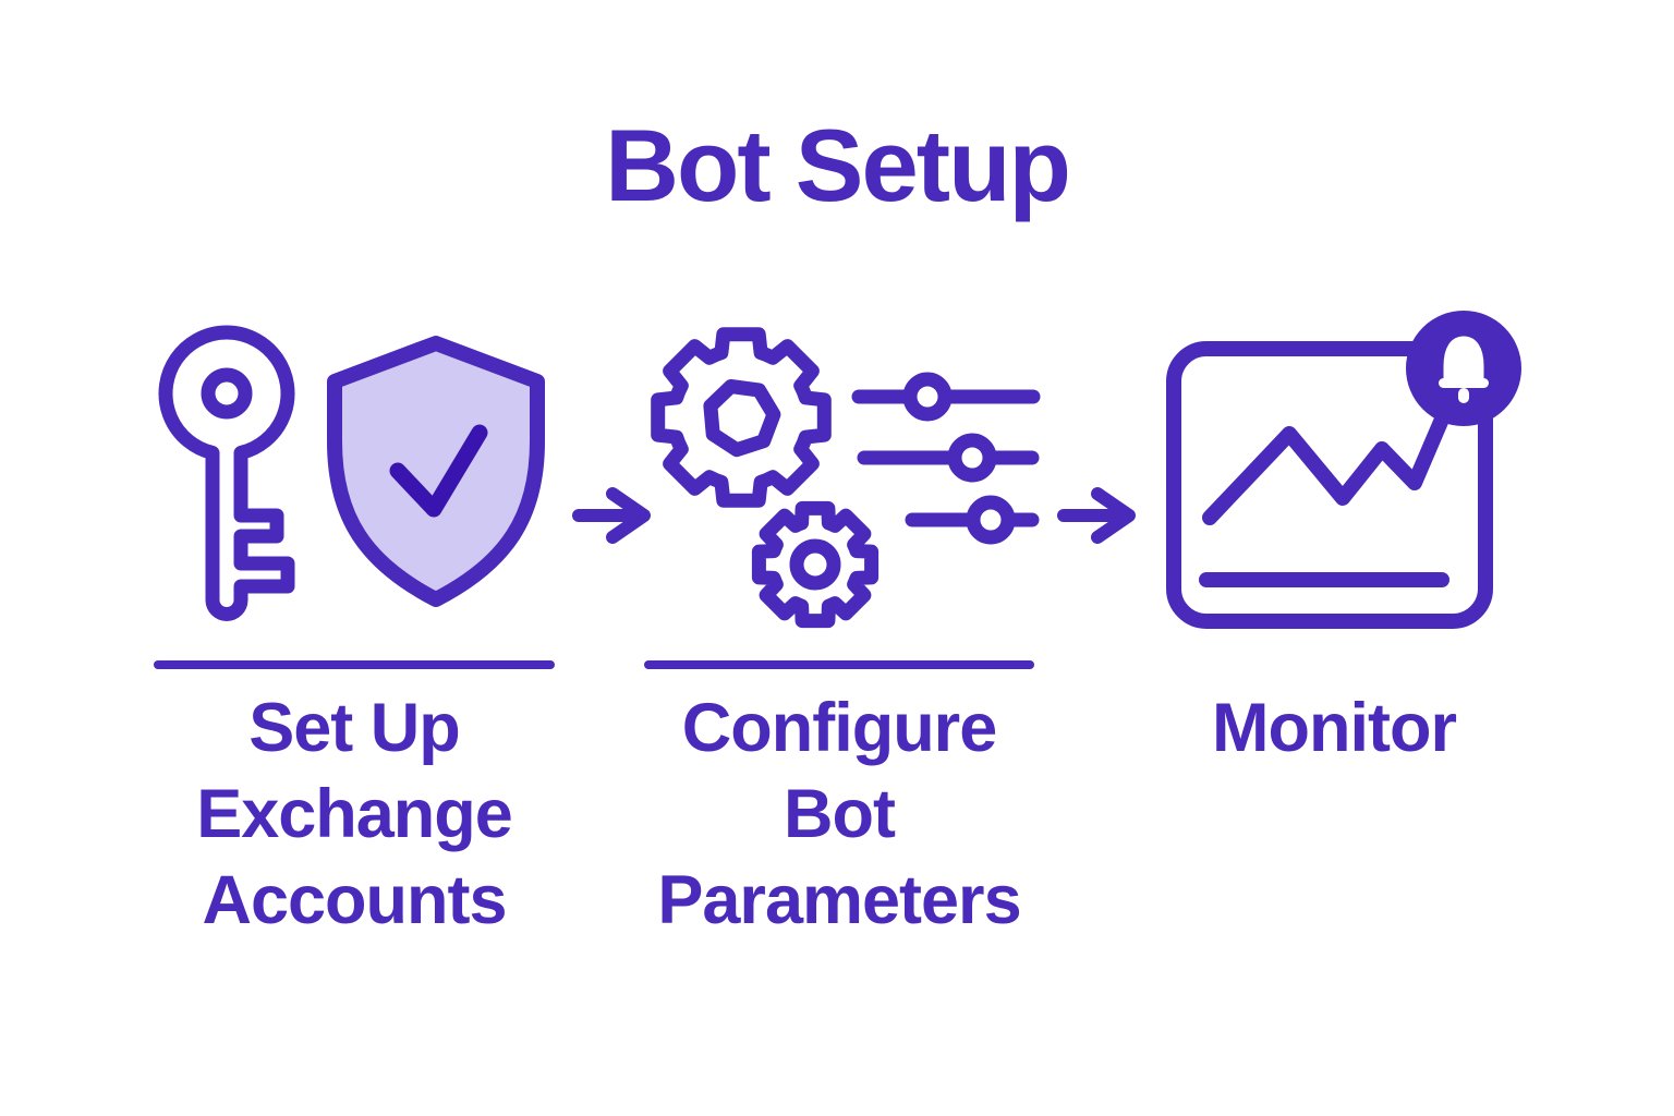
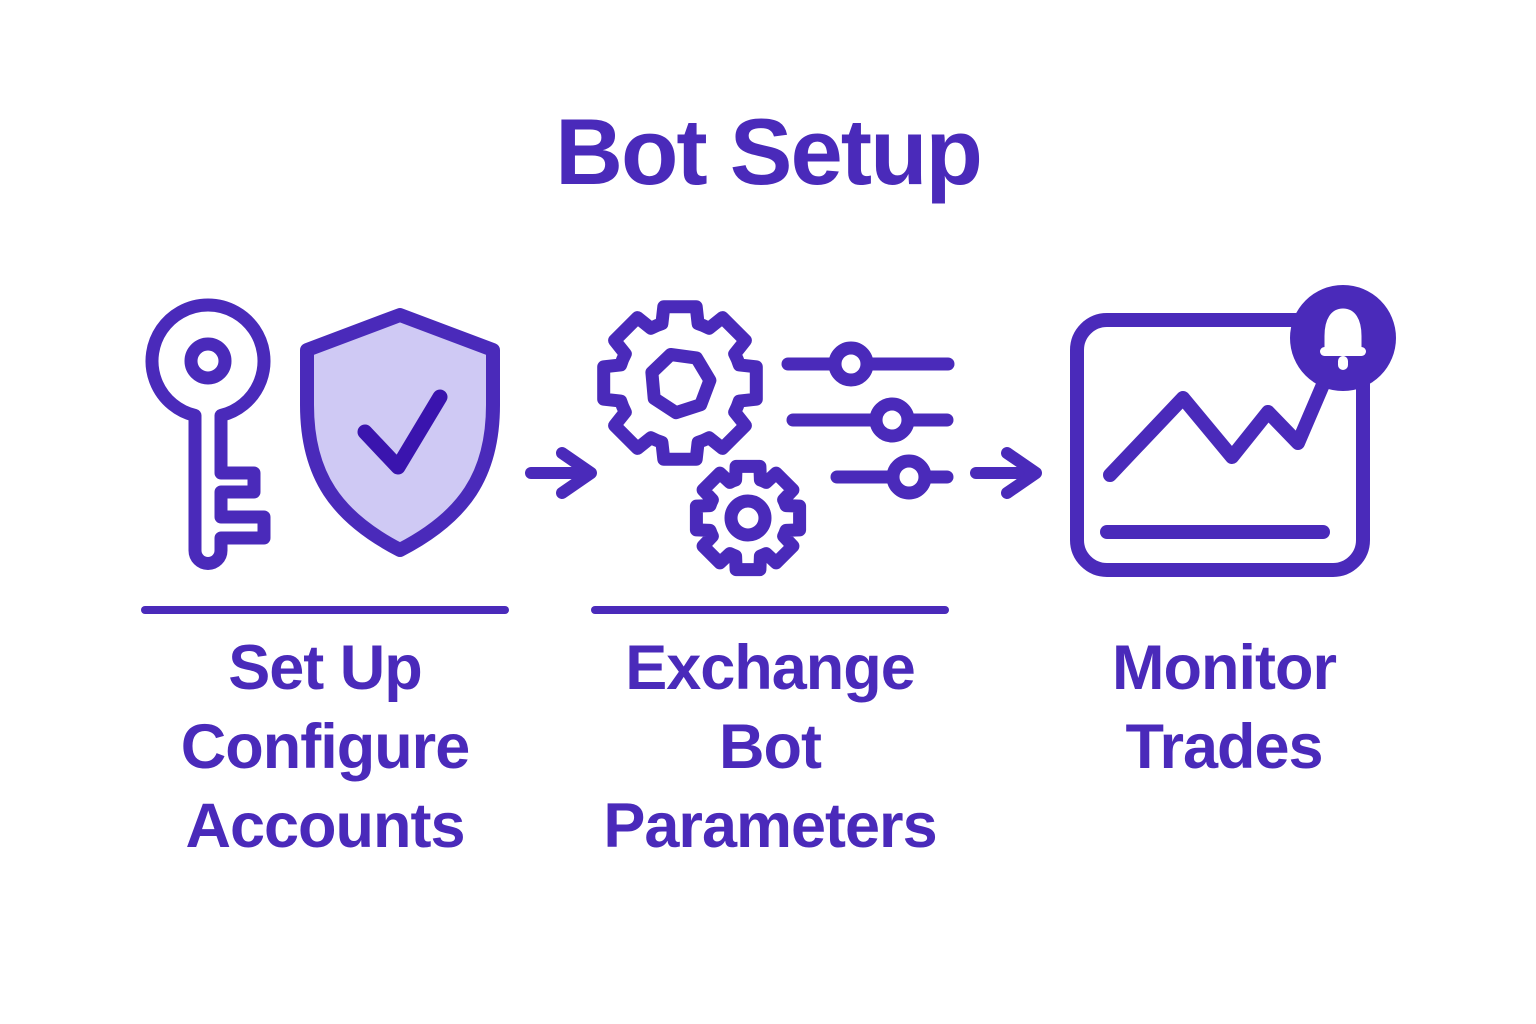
  Bot Setup
  Set Up
- Exchange
+ Configure
  Accounts
- Configure
+ Exchange
  Bot
  Parameters
  Monitor
+ Trades
